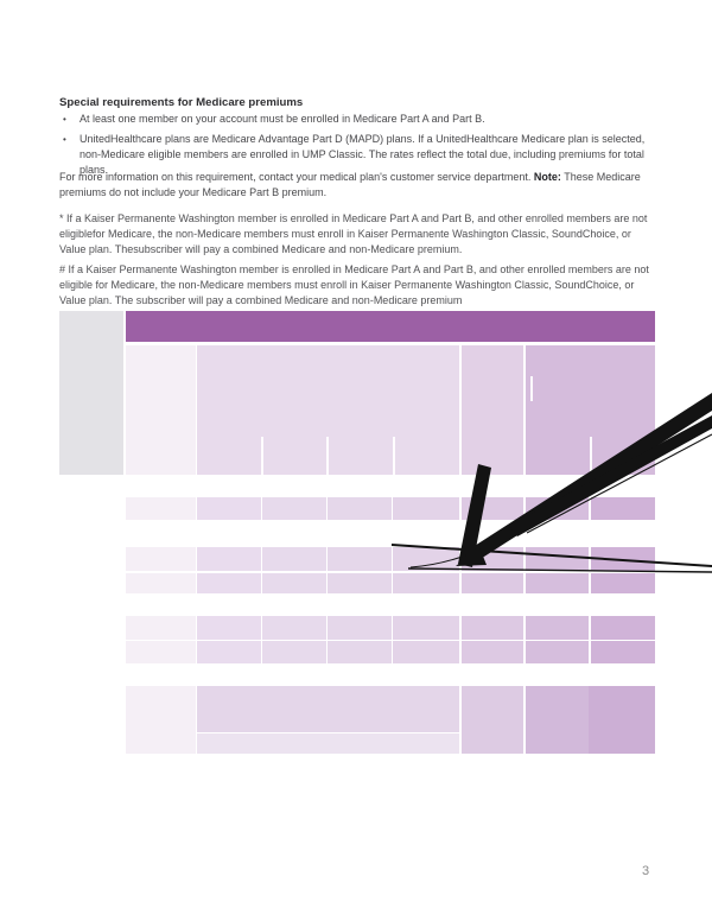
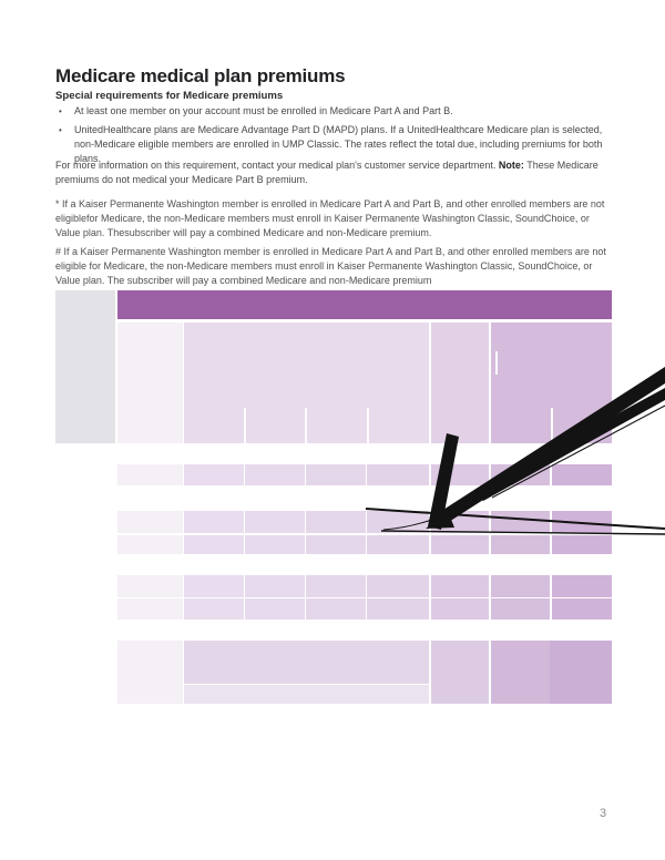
+ Medicare medical plan premiums
  Special requirements for Medicare premiums
  •
  At least one member on your account must be enrolled in Medicare Part A and Part B.
  •
- UnitedHealthcare plans are Medicare Advantage Part D (MAPD) plans. If a UnitedHealthcare Medicare plan is selected, non-Medicare eligible members are enrolled in UMP Classic. The rates reflect the total due, including premiums for total plans.
+ UnitedHealthcare plans are Medicare Advantage Part D (MAPD) plans. If a UnitedHealthcare Medicare plan is selected, non-Medicare eligible members are enrolled in UMP Classic. The rates reflect the total due, including premiums for both plans.
- For more information on this requirement, contact your medical plan's customer service department. Note: These Medicare premiums do not include your Medicare Part B premium.
+ For more information on this requirement, contact your medical plan's customer service department. Note: These Medicare premiums do not medical your Medicare Part B premium.
  * If a Kaiser Permanente Washington member is enrolled in Medicare Part A and Part B, and other enrolled members are not eligiblefor Medicare, the non-Medicare members must enroll in Kaiser Permanente Washington Classic, SoundChoice, or Value plan. Thesubscriber will pay a combined Medicare and non-Medicare premium.
  # If a Kaiser Permanente Washington member is enrolled in Medicare Part A and Part B, and other enrolled members are not eligible for Medicare, the non-Medicare members must enroll in Kaiser Permanente Washington Classic, SoundChoice, or Value plan. The subscriber will pay a combined Medicare and non-Medicare premium
  3
